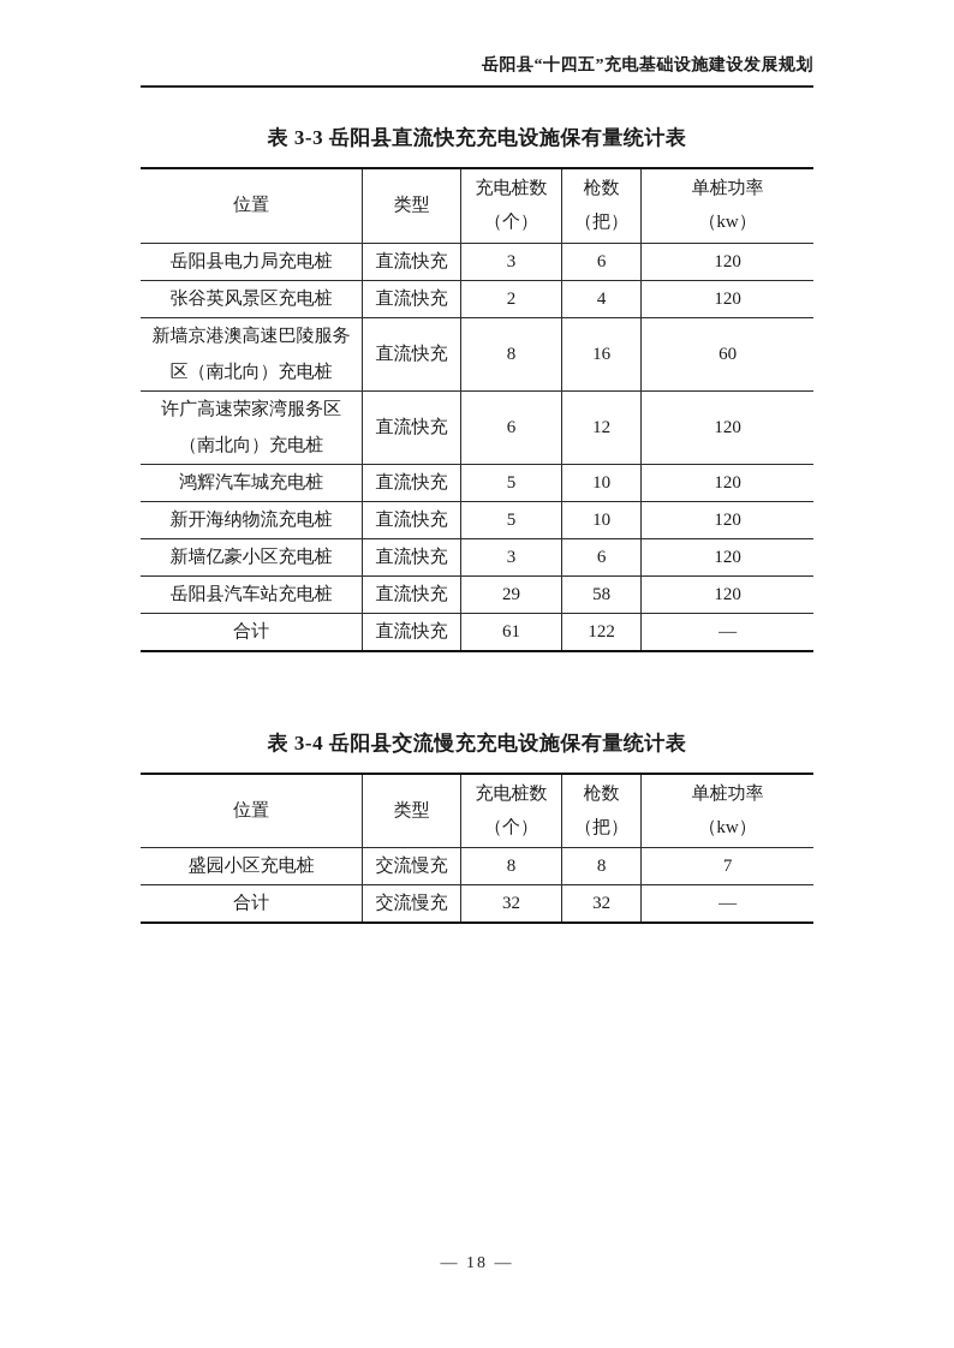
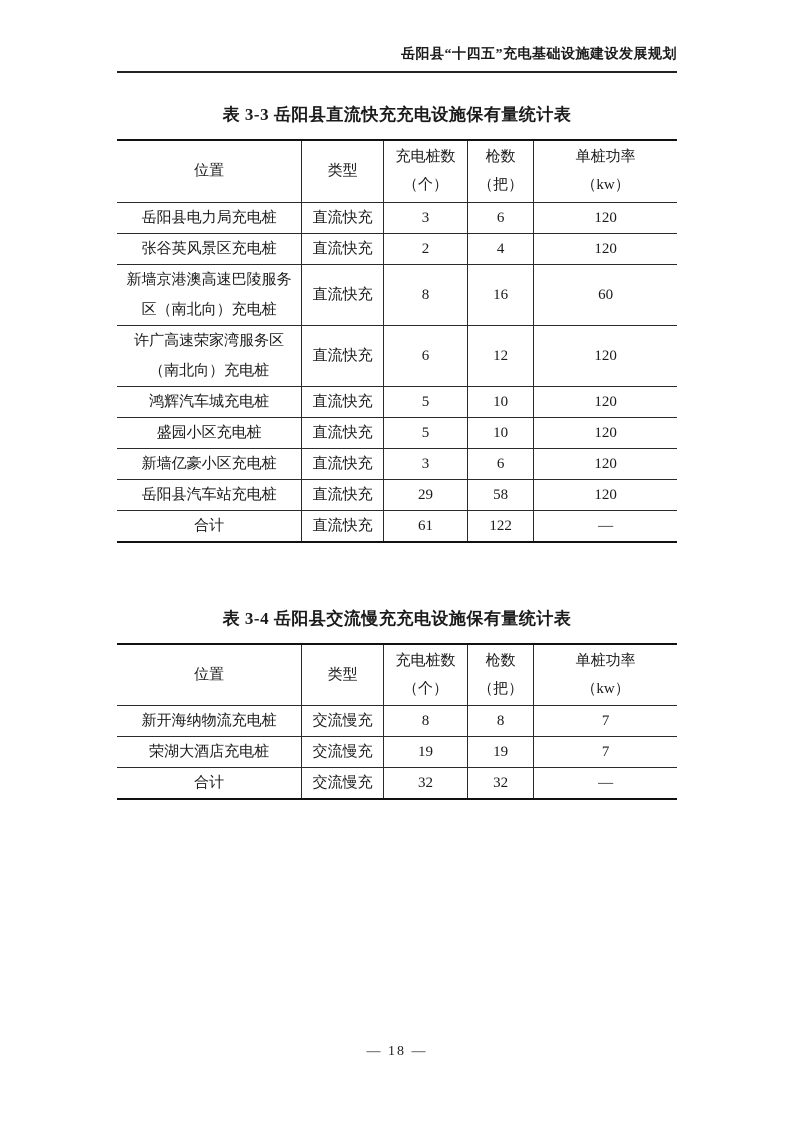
  岳阳县“十四五”充电基础设施建设发展规划
  表 3-3 岳阳县直流快充充电设施保有量统计表
  位置	类型	充电桩数（个）	枪数（把）	单桩功率（kw）
  岳阳县电力局充电桩	直流快充	3	6	120
  张谷英风景区充电桩	直流快充	2	4	120
  新墙京港澳高速巴陵服务区（南北向）充电桩	直流快充	8	16	60
  许广高速荣家湾服务区（南北向）充电桩	直流快充	6	12	120
  鸿辉汽车城充电桩	直流快充	5	10	120
- 新开海纳物流充电桩	直流快充	5	10	120
+ 盛园小区充电桩	直流快充	5	10	120
  新墙亿豪小区充电桩	直流快充	3	6	120
  岳阳县汽车站充电桩	直流快充	29	58	120
  合计	直流快充	61	122	—
  表 3-4 岳阳县交流慢充充电设施保有量统计表
  位置	类型	充电桩数（个）	枪数（把）	单桩功率（kw）
- 盛园小区充电桩	交流慢充	8	8	7
+ 新开海纳物流充电桩	交流慢充	8	8	7
+ 荣湖大酒店充电桩	交流慢充	19	19	7
  合计	交流慢充	32	32	—
  — 18 —
